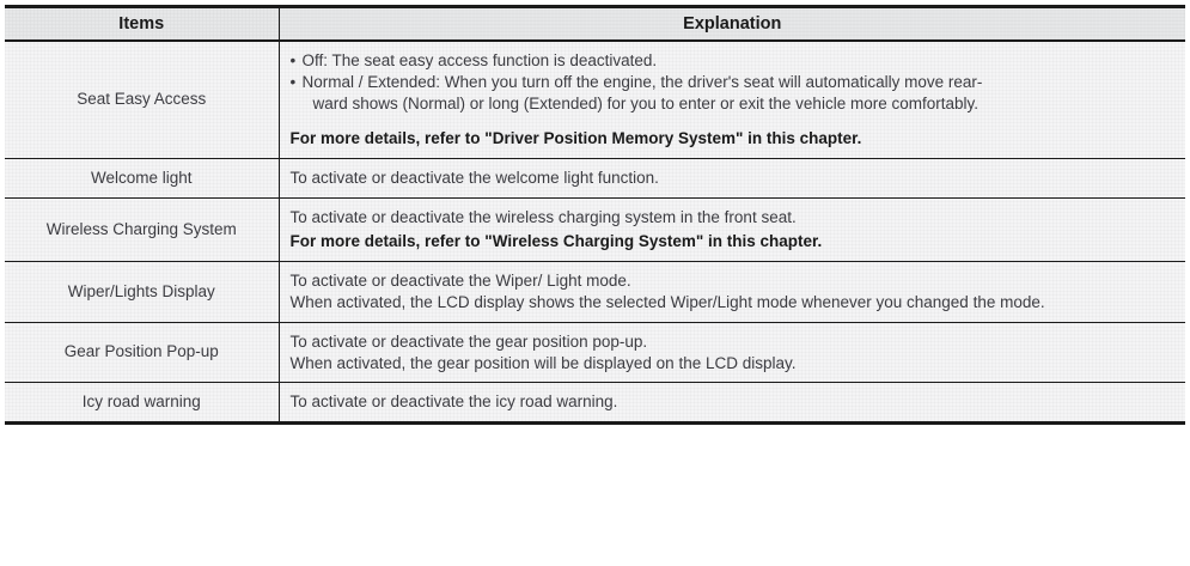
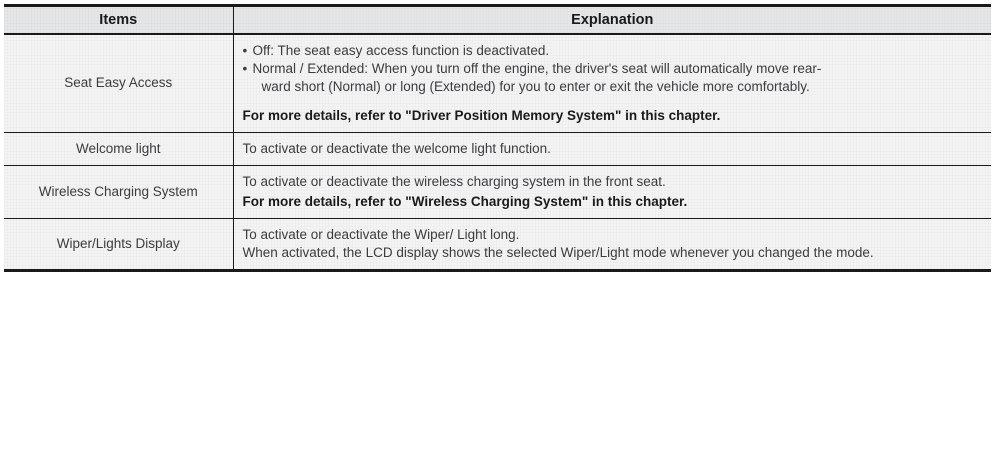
  Items	Explanation
- Seat Easy Access	• Off: The seat easy access function is deactivated. • Normal / Extended: When you turn off the engine, the driver's seat will automatically move rear- ward shows (Normal) or long (Extended) for you to enter or exit the vehicle more comfortably. For more details, refer to "Driver Position Memory System" in this chapter.
+ Seat Easy Access	• Off: The seat easy access function is deactivated. • Normal / Extended: When you turn off the engine, the driver's seat will automatically move rear- ward short (Normal) or long (Extended) for you to enter or exit the vehicle more comfortably. For more details, refer to "Driver Position Memory System" in this chapter.
  Welcome light	To activate or deactivate the welcome light function.
  Wireless Charging System	To activate or deactivate the wireless charging system in the front seat. For more details, refer to "Wireless Charging System" in this chapter.
- Wiper/Lights Display	To activate or deactivate the Wiper/ Light mode. When activated, the LCD display shows the selected Wiper/Light mode whenever you changed the mode.
+ Wiper/Lights Display	To activate or deactivate the Wiper/ Light long. When activated, the LCD display shows the selected Wiper/Light mode whenever you changed the mode.
- Gear Position Pop-up	To activate or deactivate the gear position pop-up. When activated, the gear position will be displayed on the LCD display.
- Icy road warning	To activate or deactivate the icy road warning.
